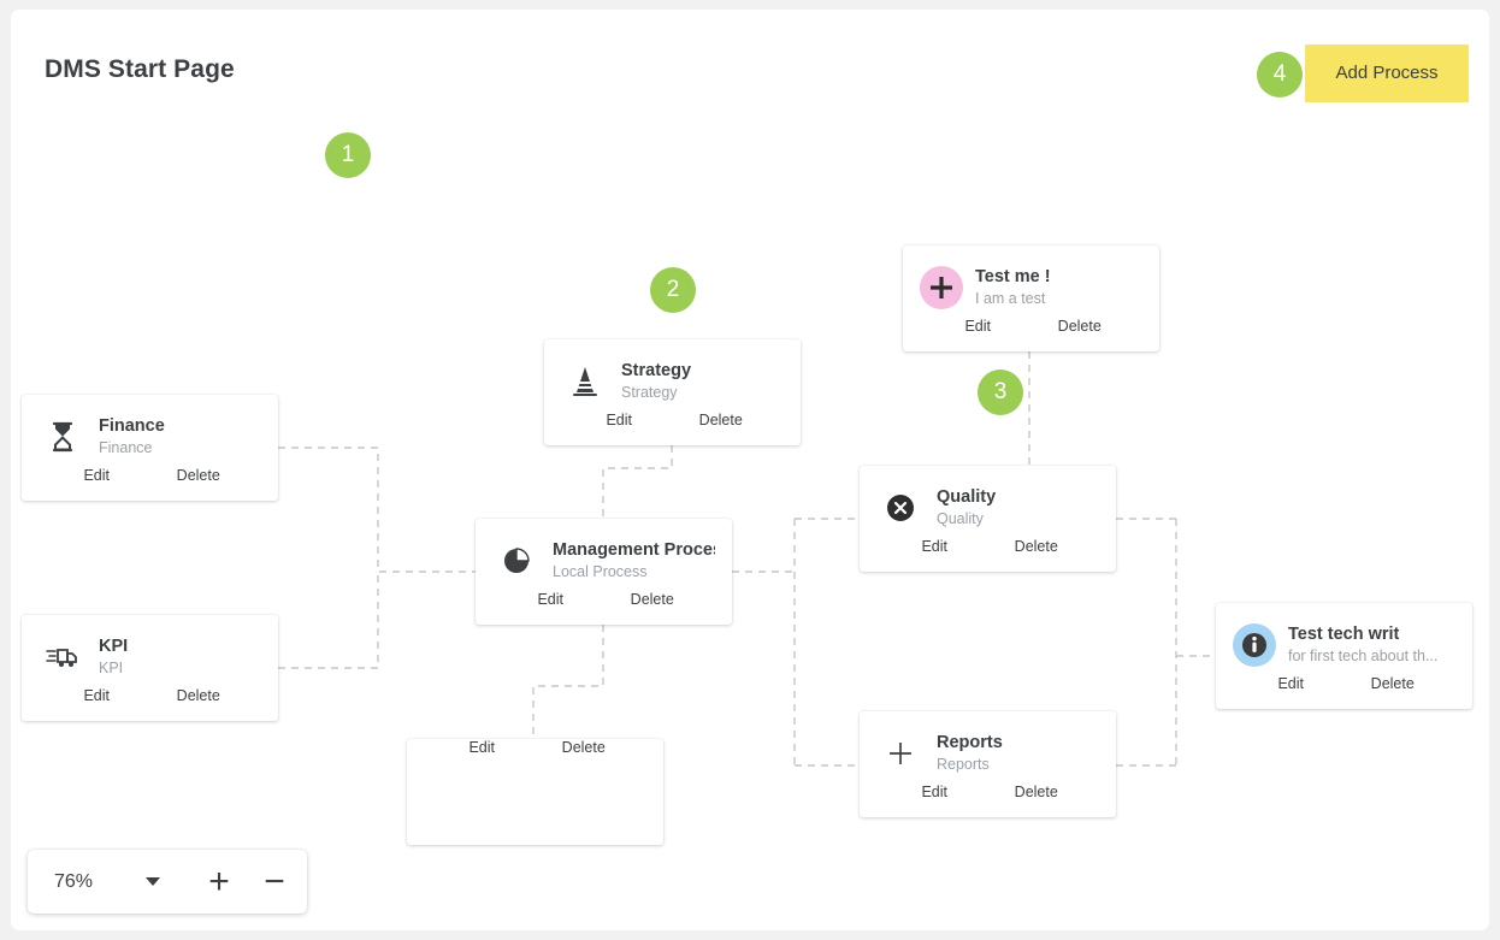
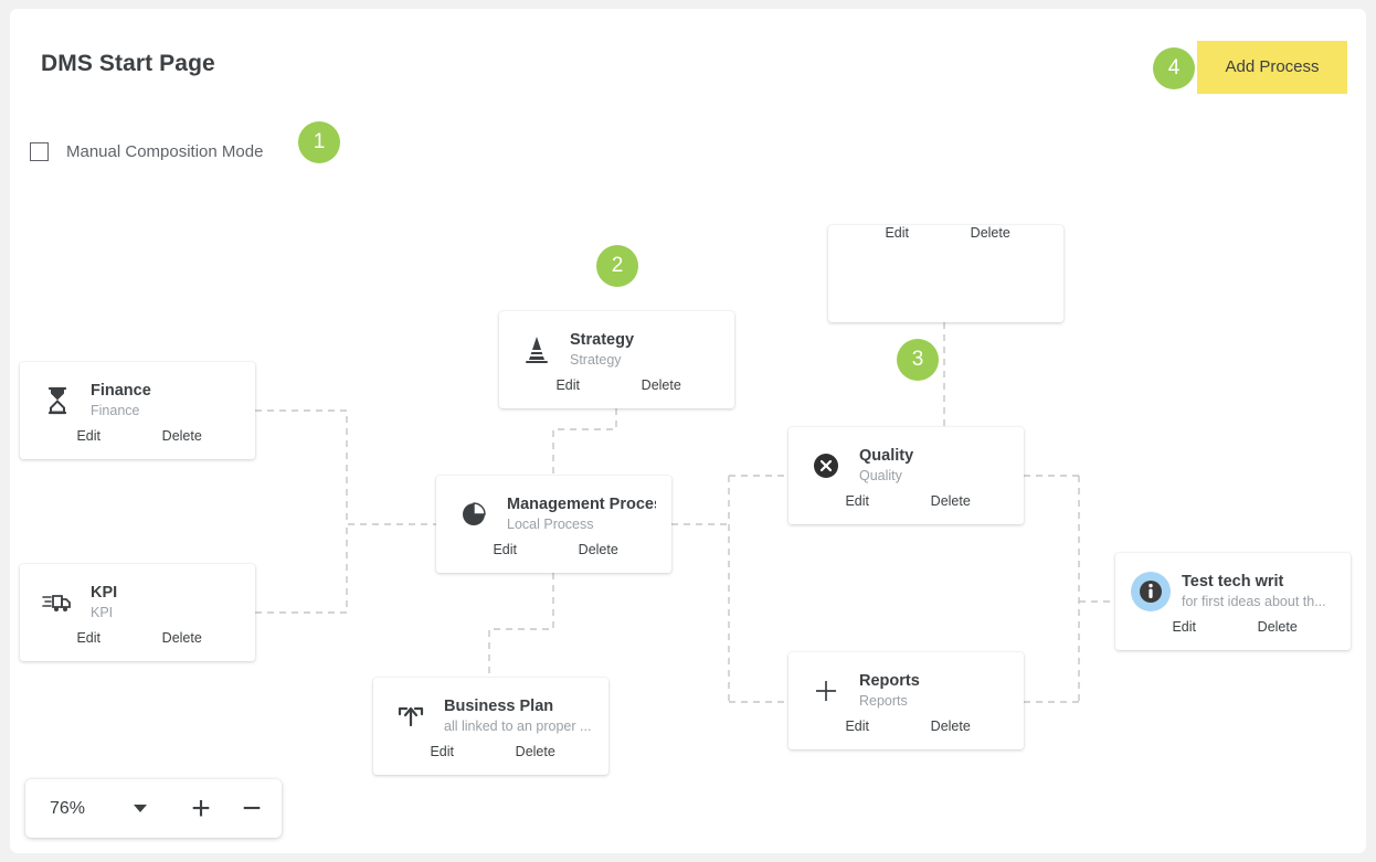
  DMS Start Page
  Add Process
+ Manual Composition Mode
  Finance
  Finance
  Edit
  Delete
  KPI
  KPI
  Edit
  Delete
  Strategy
  Strategy
  Edit
  Delete
  Management Proce
  Local Process
  Edit
  Delete
+ Business Plan
+ all linked to an proper ...
  Edit
  Delete
- Test me !
- I am a test
  Edit
  Delete
  Quality
  Quality
  Edit
  Delete
  Reports
  Reports
  Edit
  Delete
  Test tech writ
- for first tech about th...
+ for first ideas about th...
  Edit
  Delete
  1
  2
  3
  4
  76%
  +
  −
